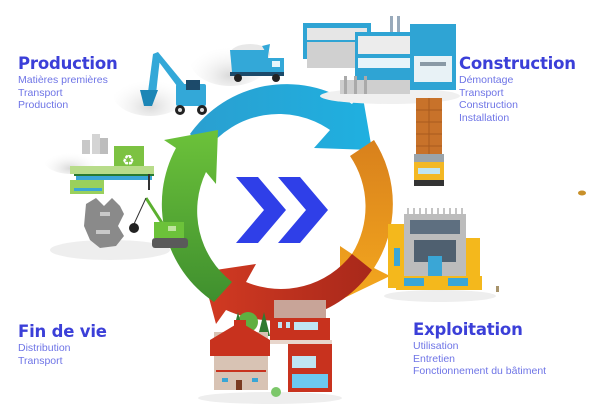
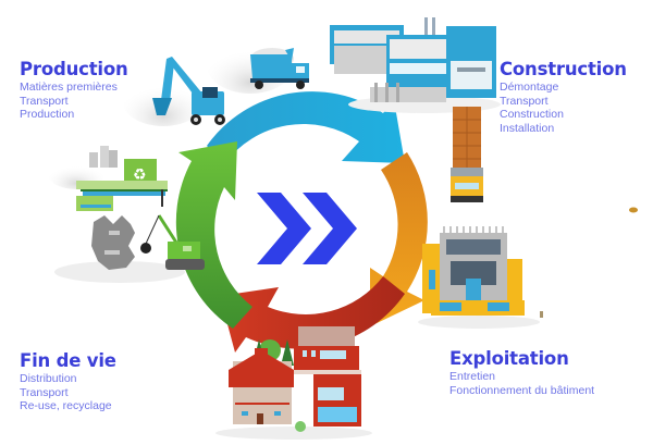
  ♻
  Production
  Matières premières
  Transport
  Production
  Construction
  Démontage
  Transport
  Construction
  Installation
  Exploitation
- Utilisation
  Entretien
  Fonctionnement du bâtiment
  Fin de vie
  Distribution
  Transport
+ Re-use, recyclage
